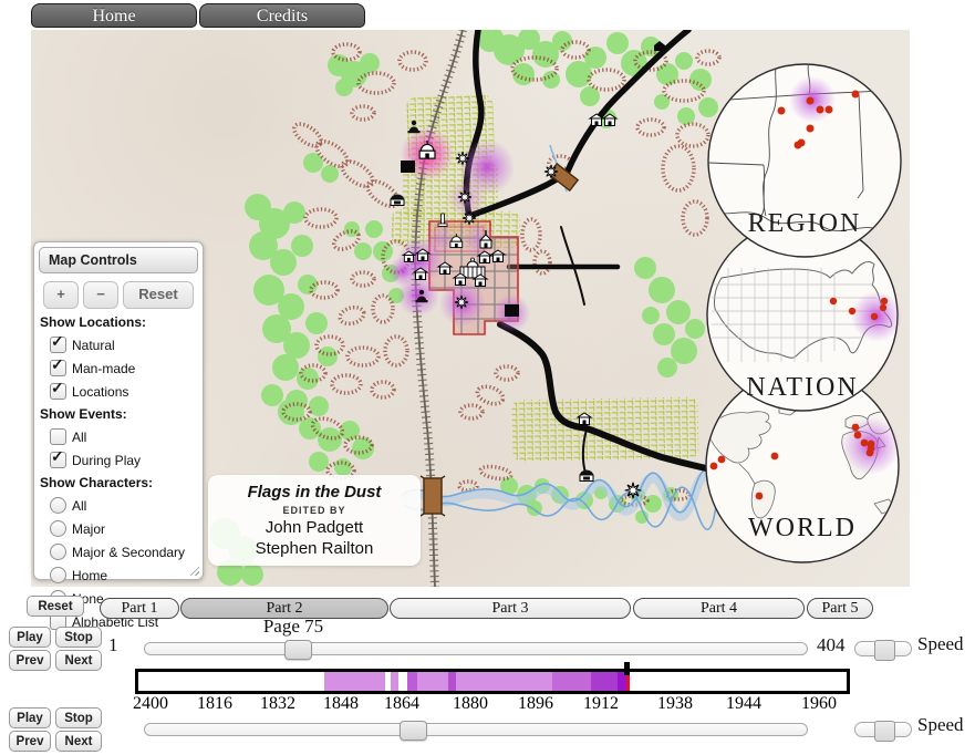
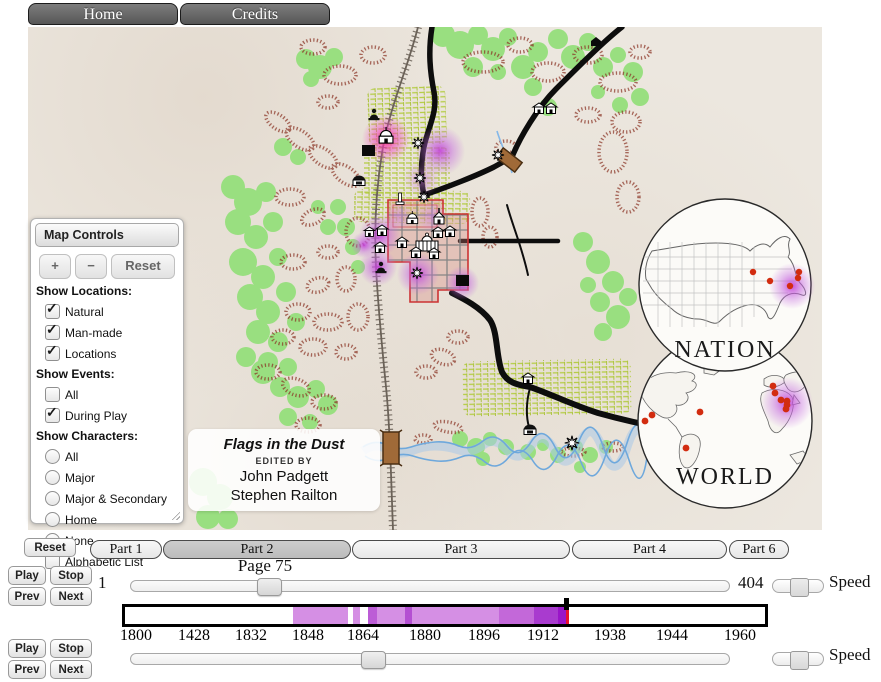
  Home
  Credits
  WORLD
  NATION
- REGION
  Flags in the Dust
  EDITED BY
  John Padgett
  Stephen Railton
  Map Controls
  +
  −
  Reset
  Show Locations:
  Natural
  Man-made
  Locations
  Show Events:
  All
  During Play
  Show Characters:
  All
  Major
  Major & Secondary
  Home
  one
  Alphabetic List
  Reset
  Part 1
  Part 2
  Part 3
  Part 4
- Part 5
+ Part 6
  Page 75
  Play
  Stop
  Prev
  Next
  1
  404
  Speed
- 2400
+ 1800
- 1816
+ 1428
  1832
  1848
  1864
  1880
  1896
  1912
  1938
  1944
  1960
  Play
  Stop
  Prev
  Next
  Speed
